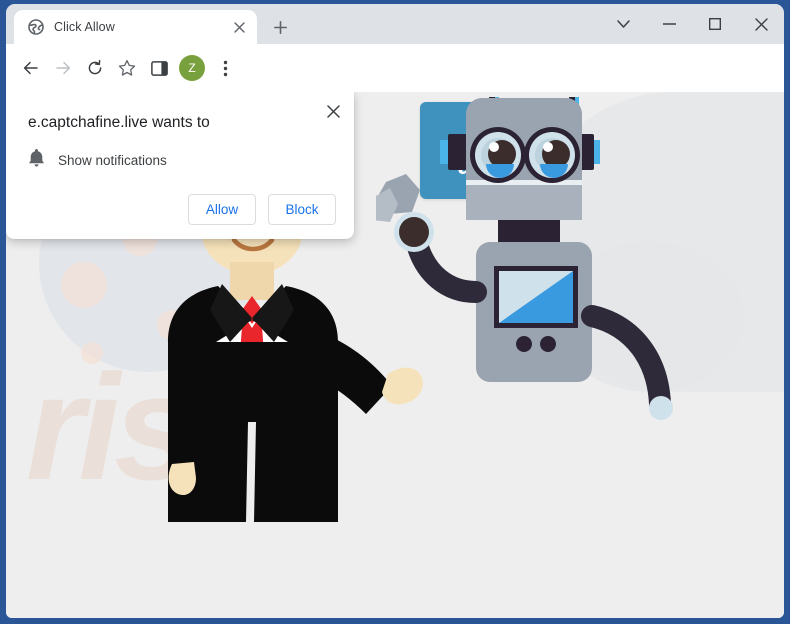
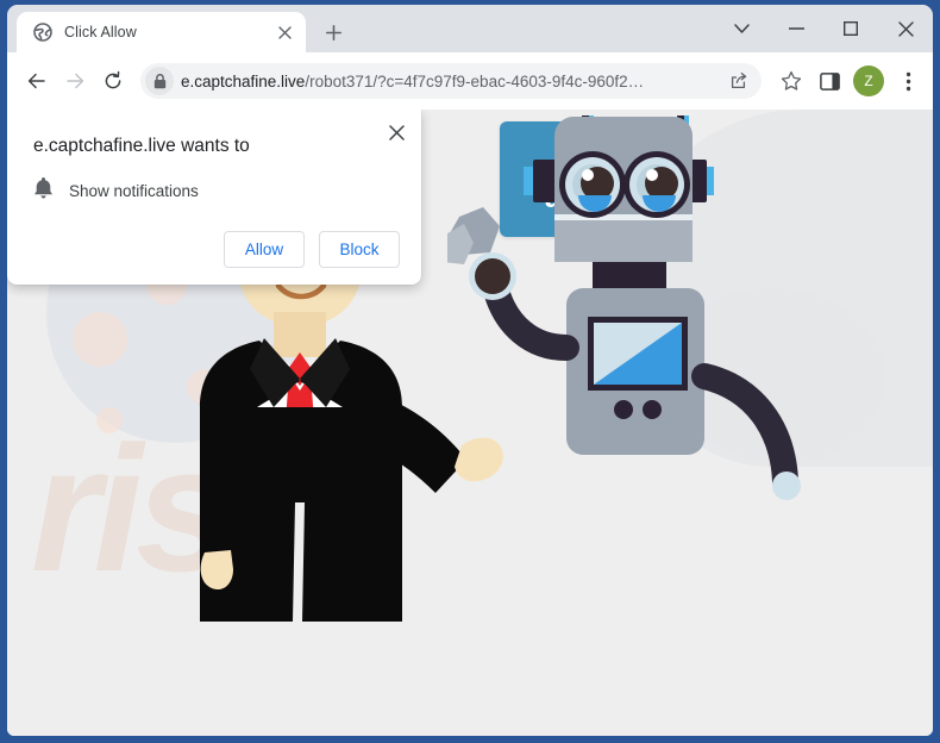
  Click Allow
+ e.captchafine.live/robot371/?c=4f7c97f9-ebac-4603-9f4c-960f2…
  Z
  ris
  e.captchafine.live wants to
  Show notifications
  Allow
  Block
